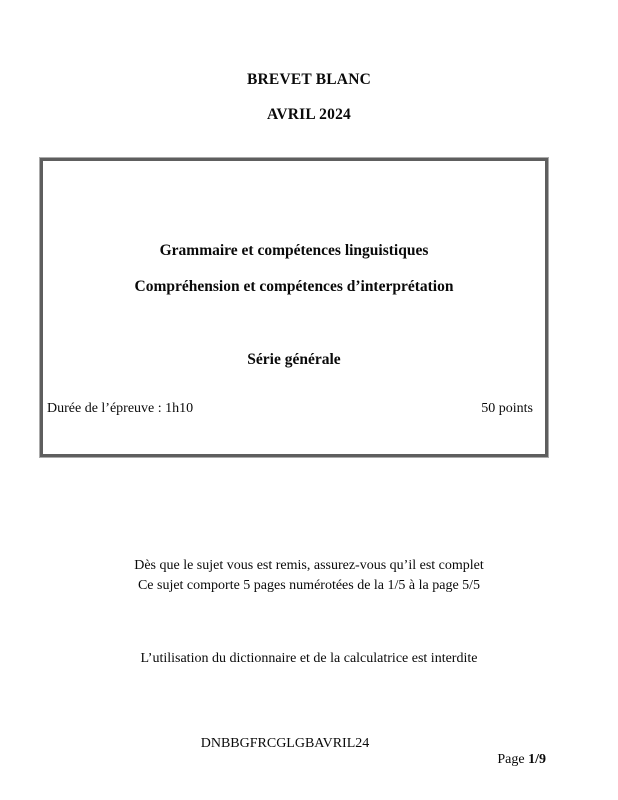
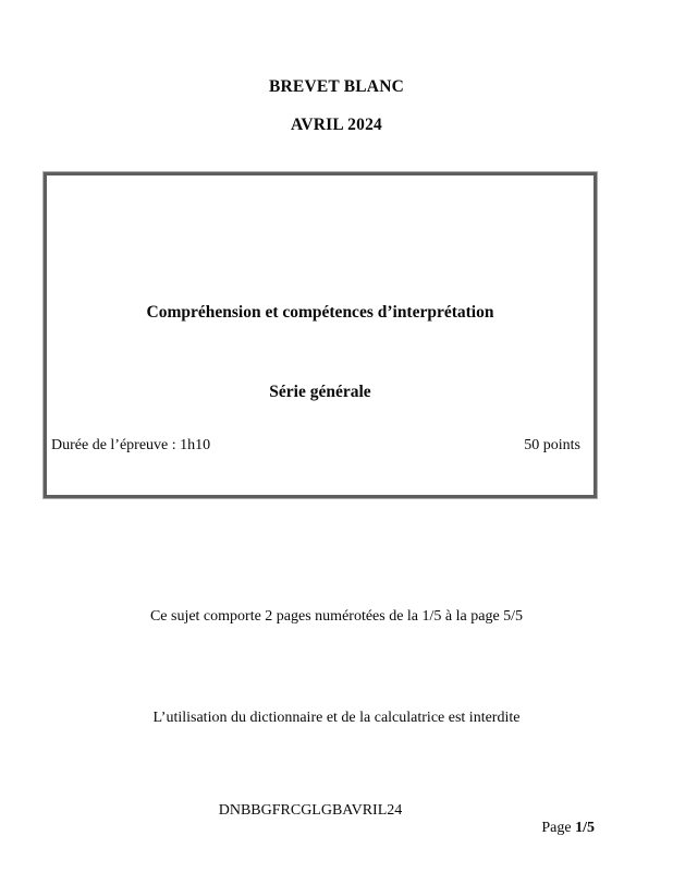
  BREVET BLANC
  AVRIL 2024
- Grammaire et compétences linguistiques
  Compréhension et compétences d’interprétation
  Série générale
  Durée de l’épreuve : 1h10
  50 points
- Dès que le sujet vous est remis, assurez-vous qu’il est complet
- Ce sujet comporte 5 pages numérotées de la 1/5 à la page 5/5
+ Ce sujet comporte 2 pages numérotées de la 1/5 à la page 5/5
  L’utilisation du dictionnaire et de la calculatrice est interdite
  DNBBGFRCGLGBAVRIL24
- Page 1/9
+ Page 1/5
